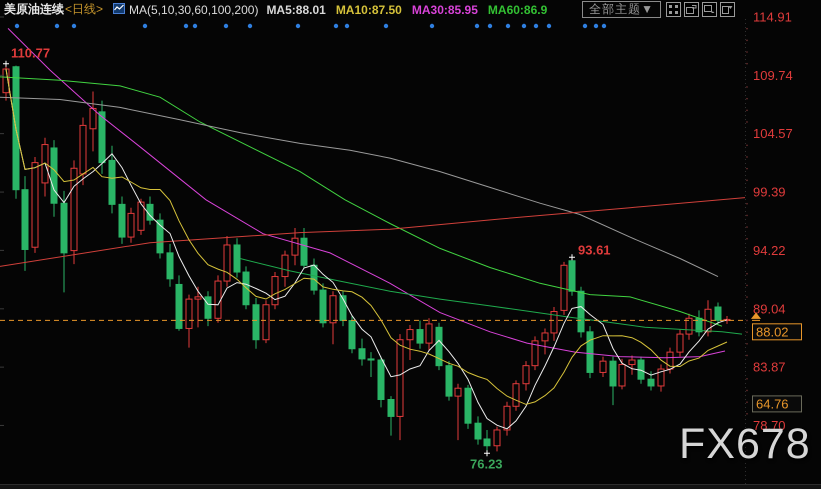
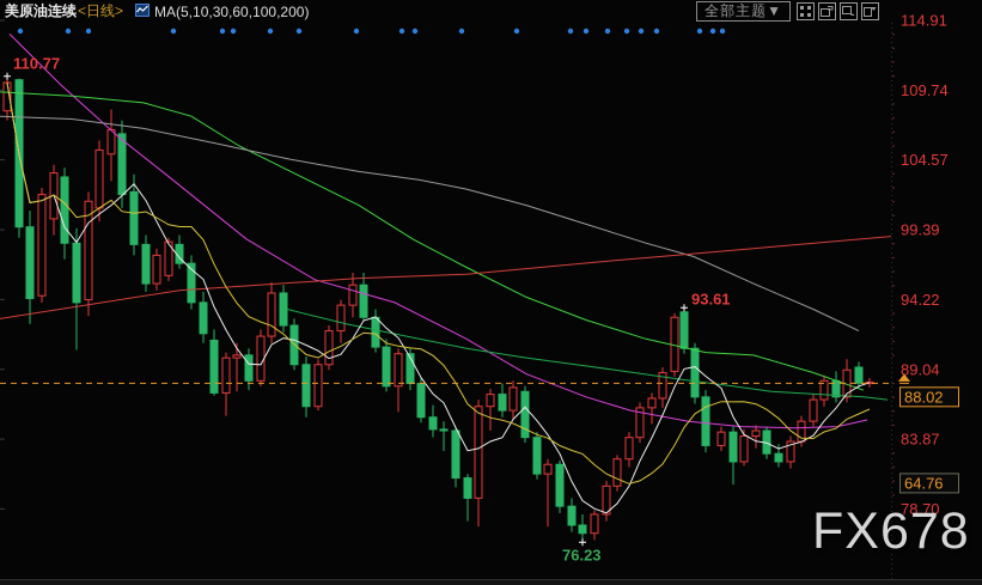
  美原油连续
  <日线>
  MA(5,10,30,60,100,200)
- MA5:88.01
- MA10:87.50
- MA30:85.95
- MA60:86.9
  全部主题▼
  110.77
  93.61
  76.23
  114.91
  109.74
  104.57
  99.39
  94.22
  89.04
  83.87
  78.70
  88.02
  64.76
  FX678
